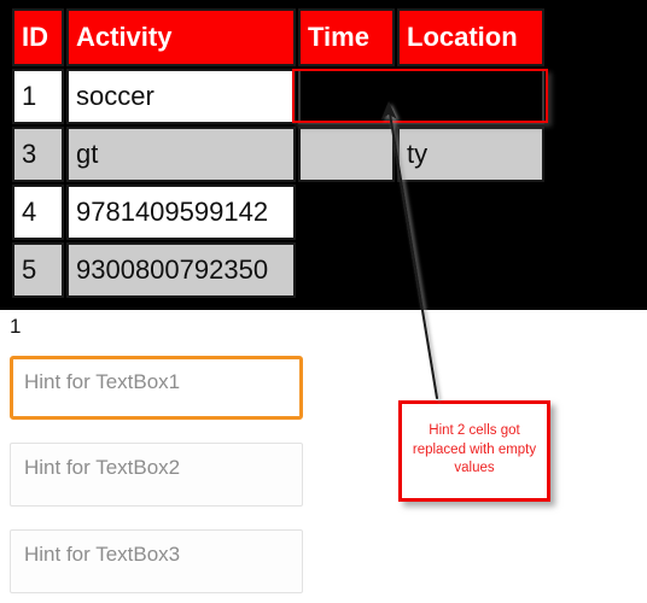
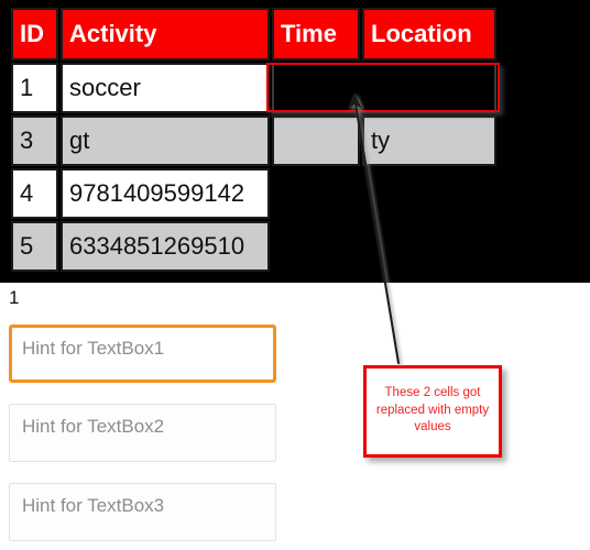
  ID	Activity	Time	Location
  1	soccer
  3	gt		ty
  4	9781409599142
- 5	9300800792350
+ 5	6334851269510
  1
  Hint for TextBox1
  Hint for TextBox2
  Hint for TextBox3
- Hint 2 cells got replaced with empty values
+ These 2 cells got replaced with empty values
